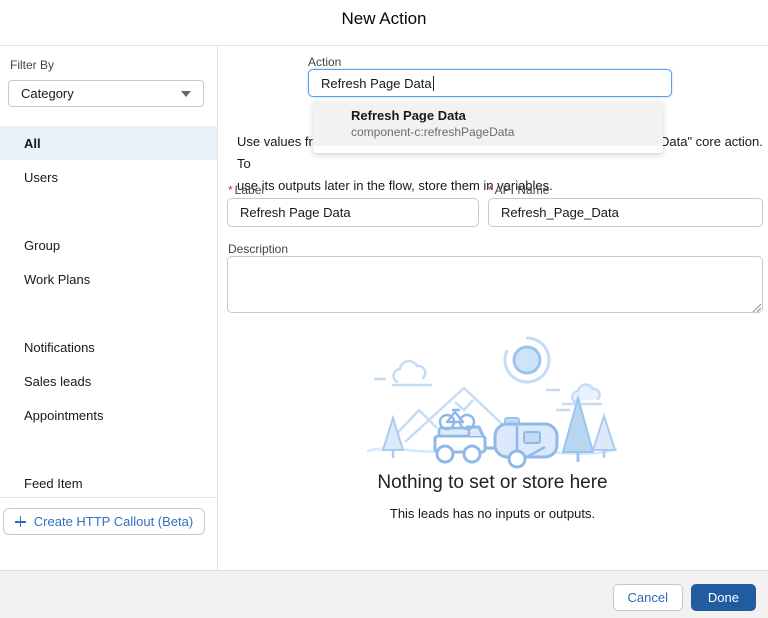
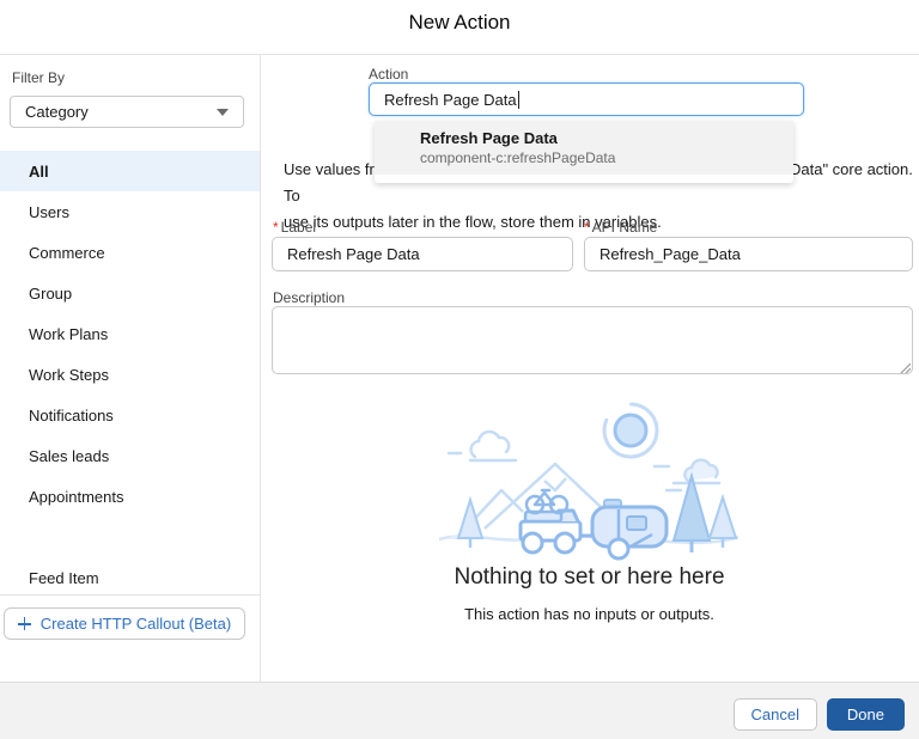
  New Action
  Filter By
  Category
  All
  Users
+ Commerce
  Group
  Work Plans
+ Work Steps
  Notifications
  Sales leads
  Appointments
  Feed Item
  Create HTTP Callout (Beta)
  Action
  Refresh Page Data
  Refresh Page Data
  component-c:refreshPageData
  use its outputs later in the flow, store them in variables.
  * Label
  Refresh Page Data
  * API Name
  Refresh_Page_Data
  Description
- Nothing to set or store here
+ Nothing to set or here here
- This leads has no inputs or outputs.
+ This action has no inputs or outputs.
  Cancel
  Done
